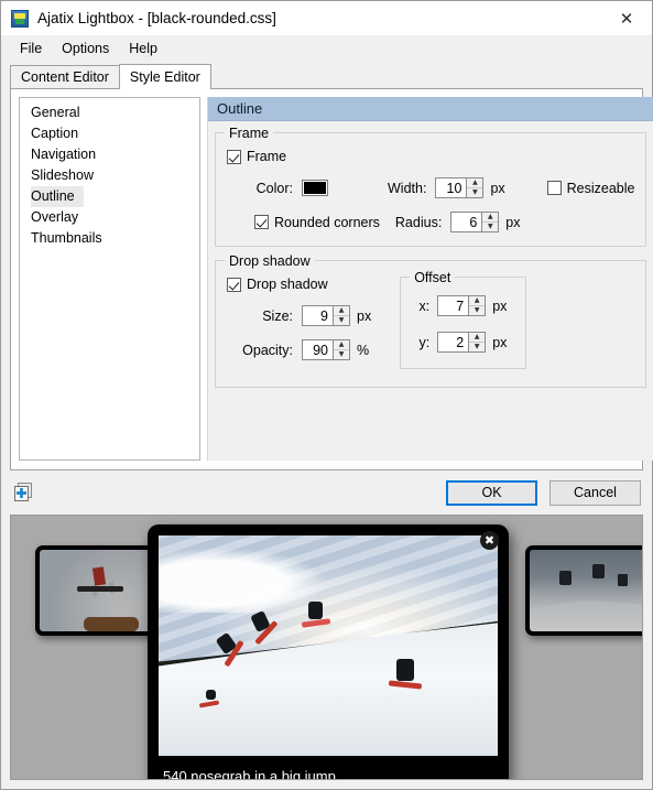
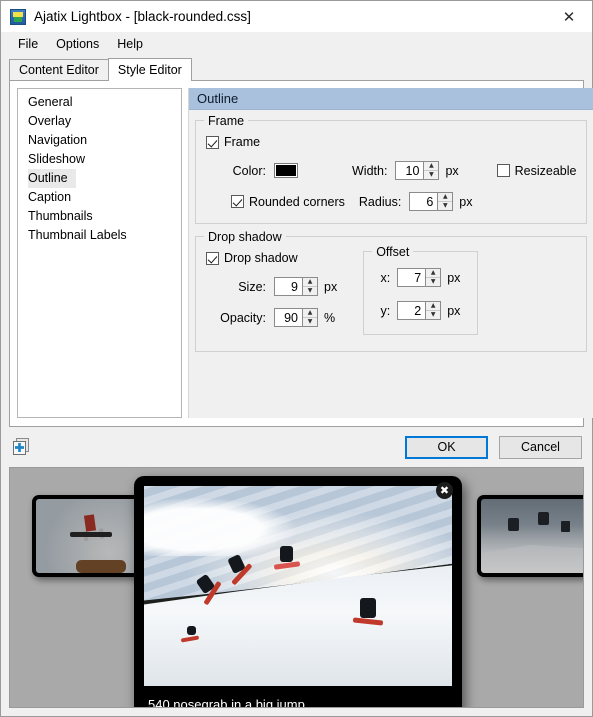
  Ajatix Lightbox - [black-rounded.css]
  ✕
  File
  Options
  Help
  Content Editor
  Style Editor
  General
- Caption
+ Overlay
  Navigation
  Slideshow
  Outline
- Overlay
+ Caption
  Thumbnails
+ Thumbnail Labels
  Outline
  Frame
  Frame
  Color:
  Width:
  10
  px
  Resizeable
  Rounded corners
  Radius:
  6
  px
  Drop shadow
  Drop shadow
  Size:
  9
  px
  Opacity:
  90
  %
  Offset
  x:
  7
  px
  y:
  2
  px
  OK
  Cancel
  540 nosegrab in a big jump
  ✖
